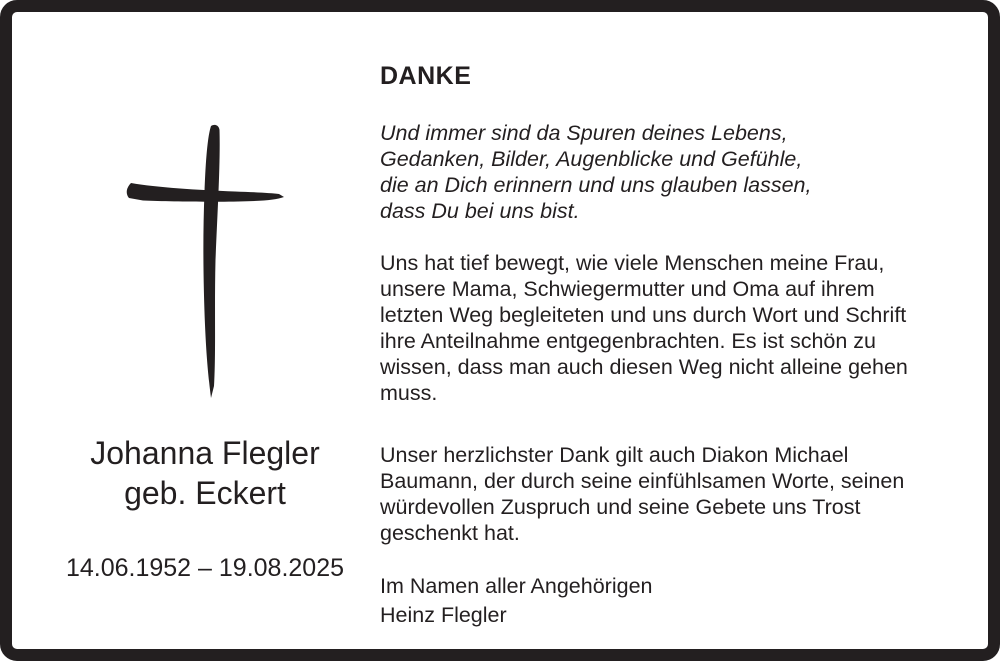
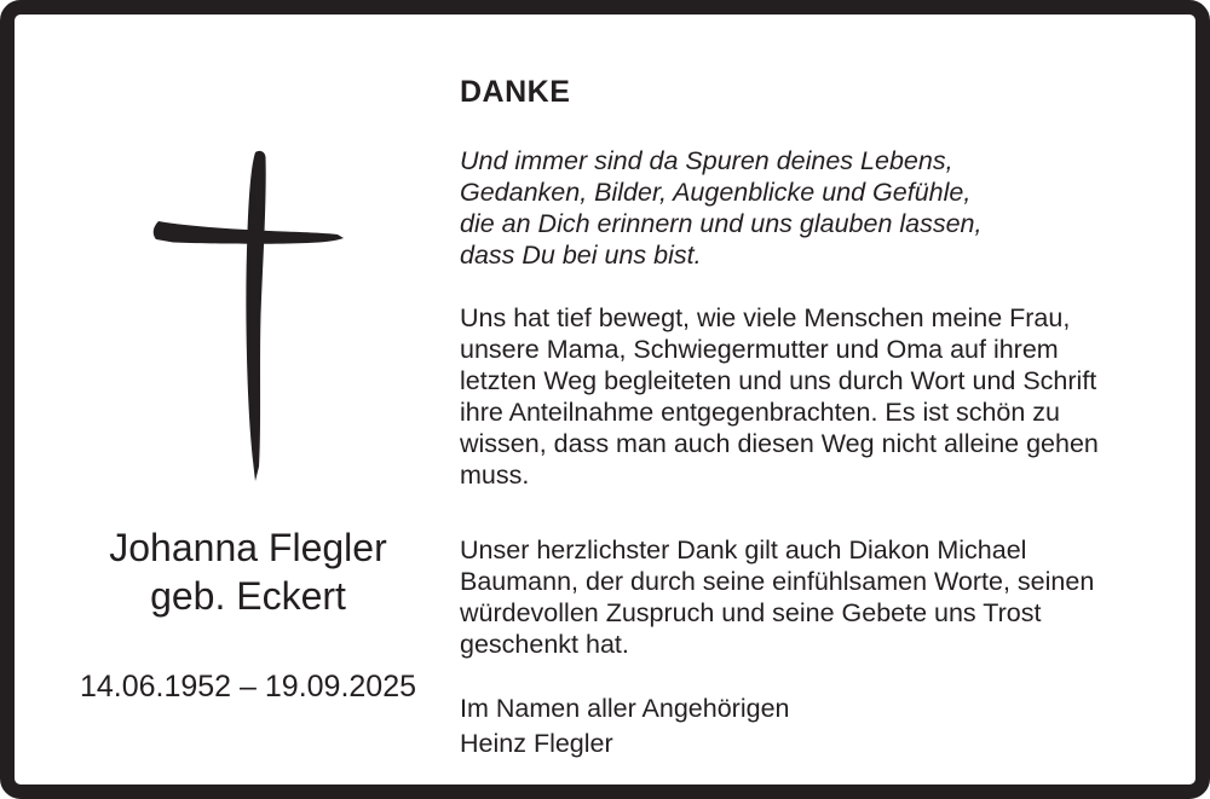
  Johanna Flegler
  geb. Eckert
- 14.06.1952 – 19.08.2025
+ 14.06.1952 – 19.09.2025
  DANKE
  Und immer sind da Spuren deines Lebens,
  Gedanken, Bilder, Augenblicke und Gefühle,
  die an Dich erinnern und uns glauben lassen,
  dass Du bei uns bist.
  Uns hat tief bewegt, wie viele Menschen meine Frau,
  unsere Mama, Schwiegermutter und Oma auf ihrem
  letzten Weg begleiteten und uns durch Wort und Schrift
  ihre Anteilnahme entgegenbrachten. Es ist schön zu
  wissen, dass man auch diesen Weg nicht alleine gehen
  muss.
  Unser herzlichster Dank gilt auch Diakon Michael
  Baumann, der durch seine einfühlsamen Worte, seinen
  würdevollen Zuspruch und seine Gebete uns Trost
  geschenkt hat.
  Im Namen aller Angehörigen
  Heinz Flegler
